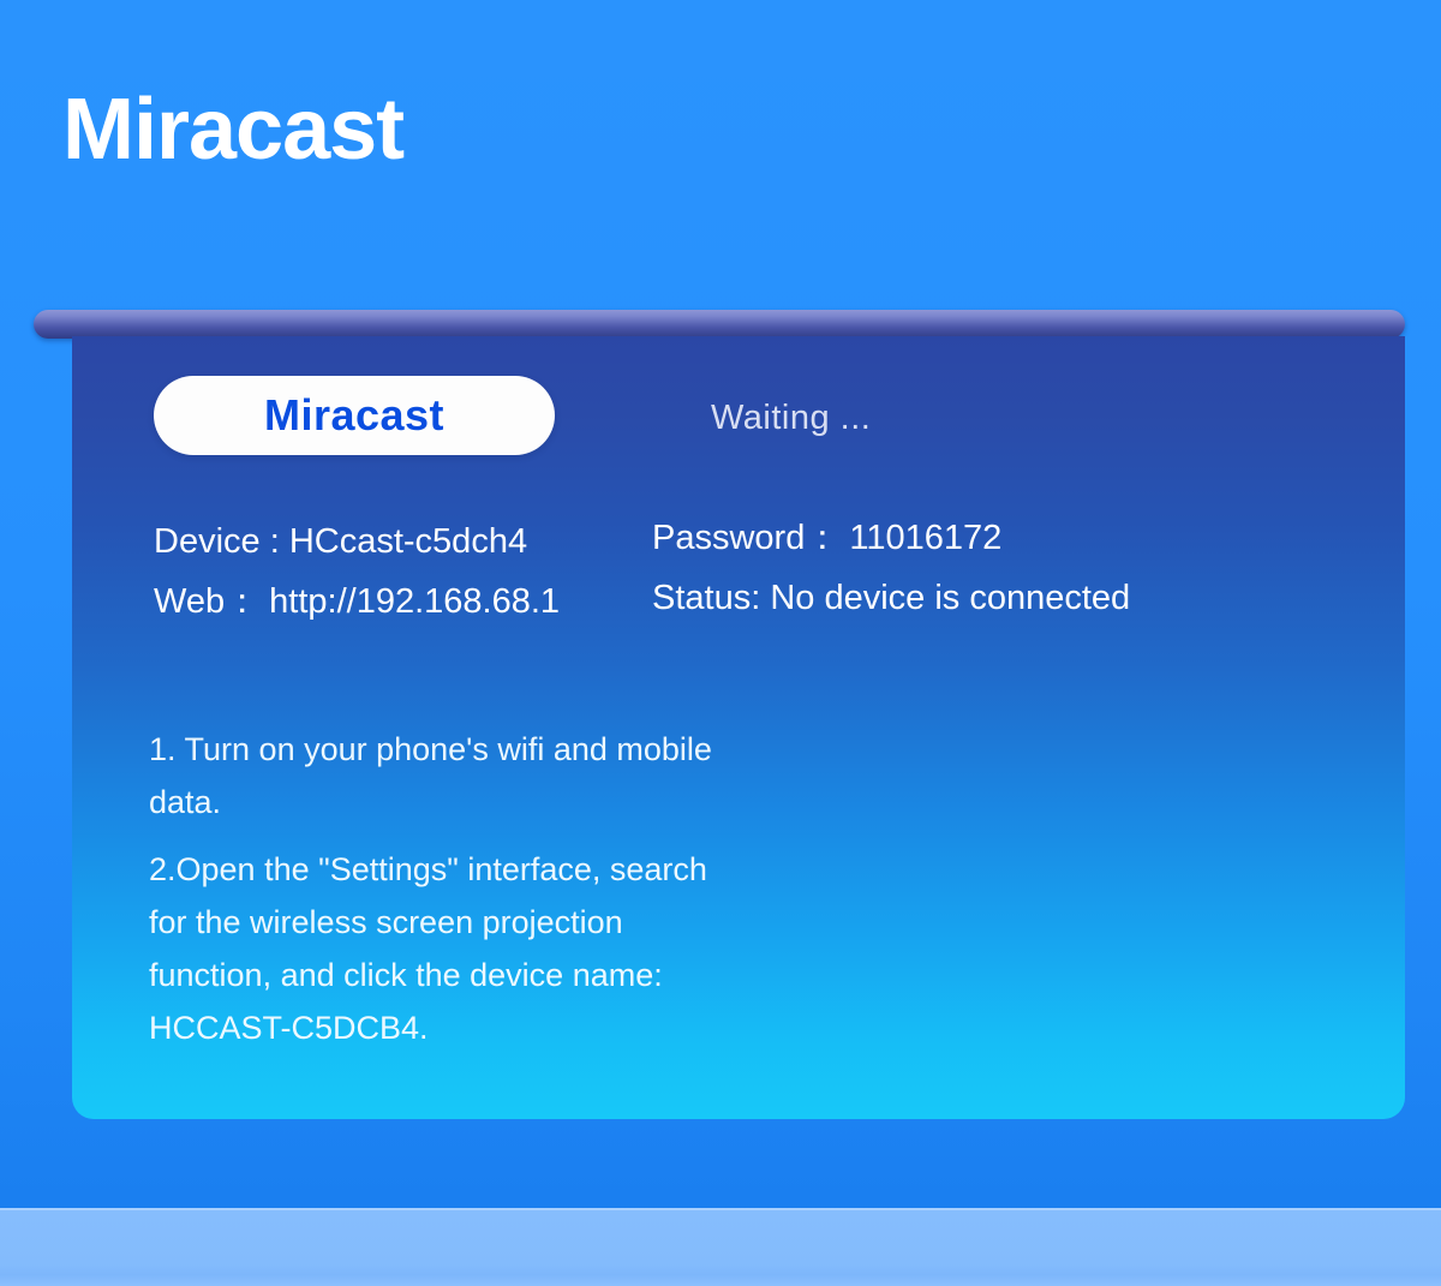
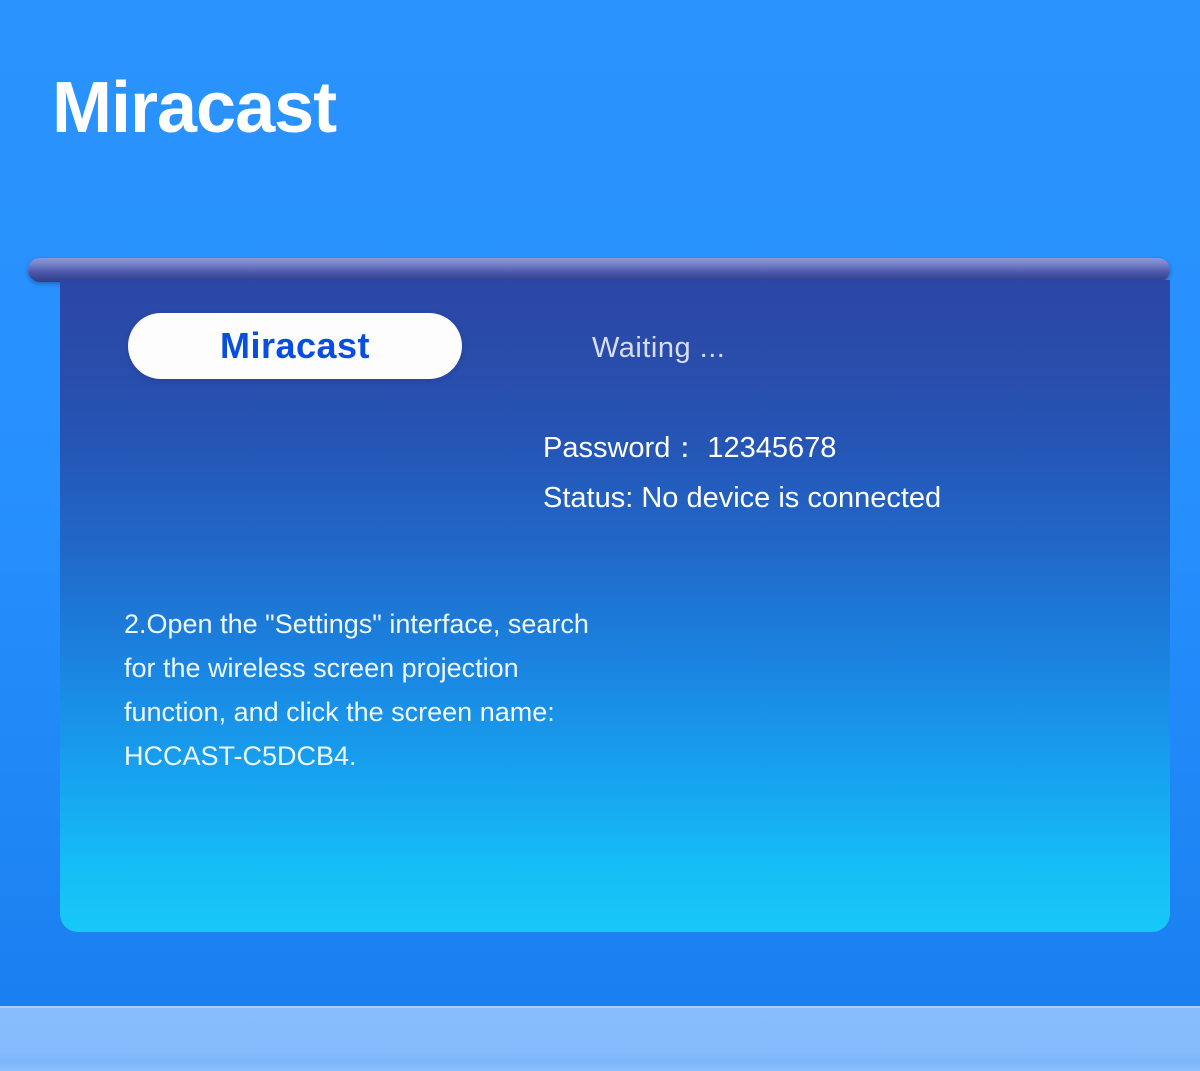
  Miracast
  Miracast
  Waiting ...
- Device : HCcast-c5dch4
- Web： http://192.168.68.1
- Password： 11016172
+ Password： 12345678
  Status: No device is connected
- 1. Turn on your phone's wifi and mobile data.
- 2.Open the "Settings" interface, search for the wireless screen projection function, and click the device name: HCCAST-C5DCB4.
+ 2.Open the "Settings" interface, search for the wireless screen projection function, and click the screen name: HCCAST-C5DCB4.
